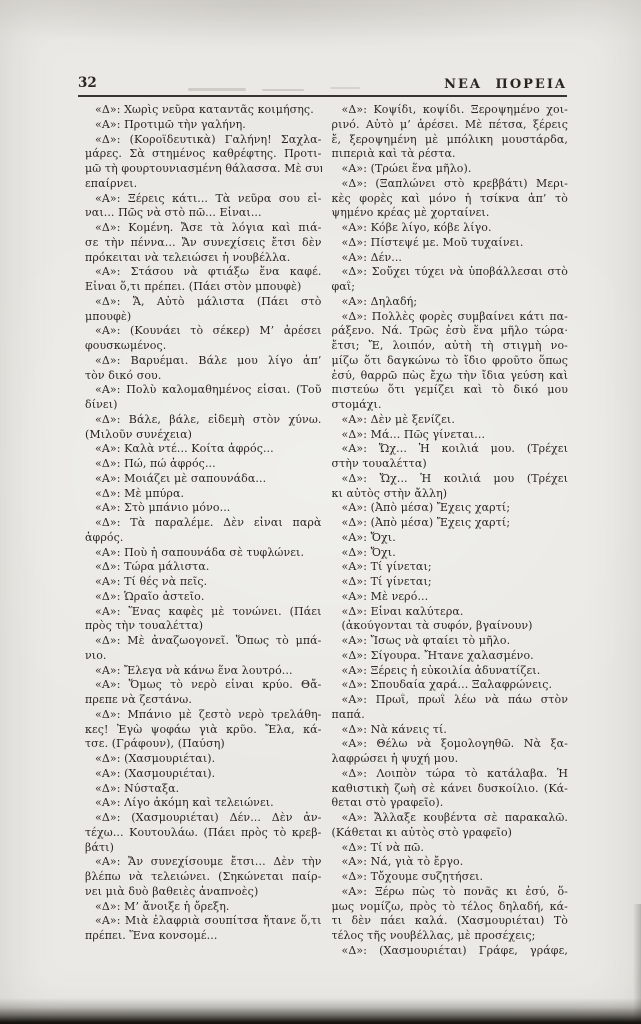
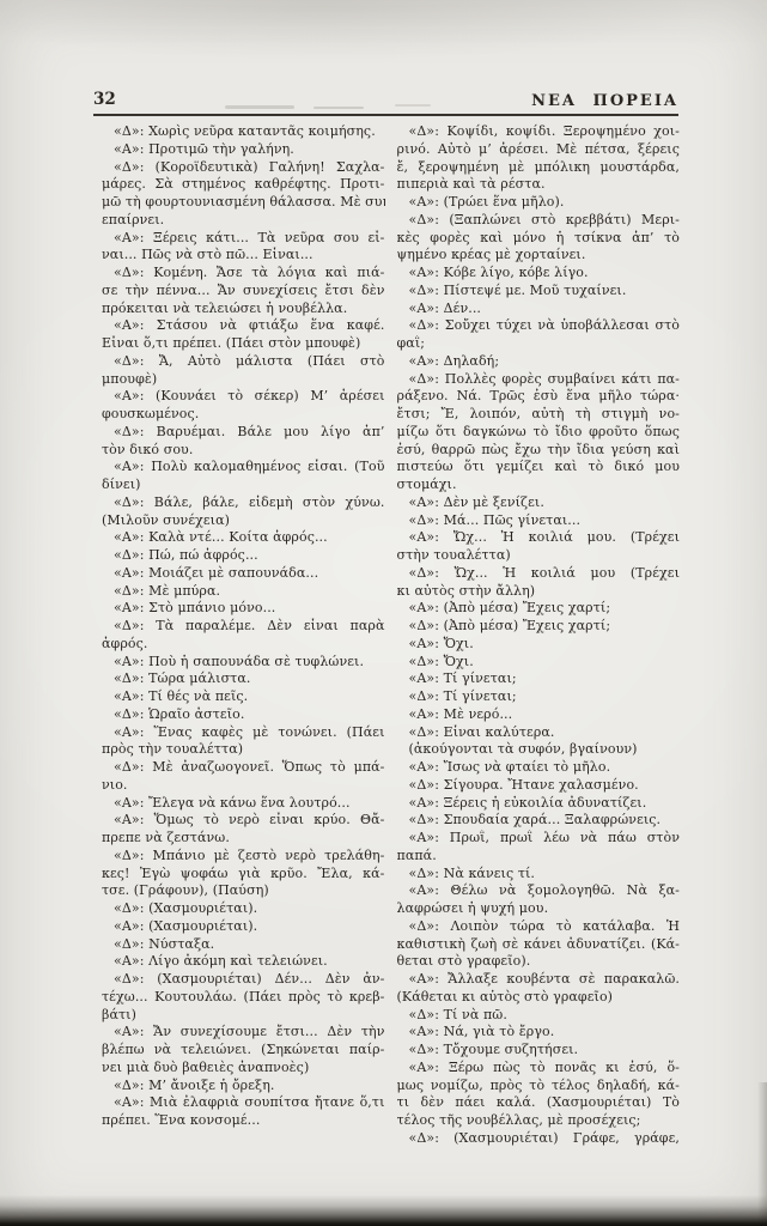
  32
  ΝΕΑ ΠΟΡΕΙΑ
  «Δ»: Χωρὶς νεῦρα καταντᾶς κοιμήσης.
  «Α»: Προτιμῶ τὴν γαλήνη.
  «Δ»: (Κοροϊδευτικὰ) Γαλήνη! Σαχλα-
  μάρες. Σὰ στημένος καθρέφτης. Προτι-
  μῶ τὴ φουρτουνιασμένη θάλασσα. Μὲ συ
  επαίρνει.
  «Α»: Ξέρεις κάτι... Τὰ νεῦρα σου εἶ-
  ναι... Πῶς νὰ στὸ πῶ... Εἶναι...
  «Δ»: Κομένη. Ἄσε τὰ λόγια καὶ πιά-
  σε τὴν πέννα... Ἄν συνεχίσεις ἔτσι δὲν
  πρόκειται νὰ τελειώσει ἡ νουβέλλα.
  «Α»: Στάσου νὰ φτιάξω ἕνα καφέ.
  Εἶναι ὅ,τι πρέπει. (Πάει στὸν μπουφὲ)
  «Δ»: Ἄ, Αὐτὸ μάλιστα (Πάει στὸ
  μπουφὲ)
  «Α»: (Κουνάει τὸ σέκερ) Μ’ ἀρέσει
  φουσκωμένος.
  «Δ»: Βαρυέμαι. Βάλε μου λίγο ἀπ’
  τὸν δικό σου.
  «Α»: Πολὺ καλομαθημένος εἶσαι. (Τοῦ
  δίνει)
  «Δ»: Βάλε, βάλε, εἰδεμὴ στὸν χύνω.
  (Μιλοῦν συνέχεια)
  «Α»: Καλὰ ντέ... Κοίτα ἀφρός...
  «Δ»: Πώ, πώ ἀφρός...
  «Α»: Μοιάζει μὲ σαπουνάδα...
  «Δ»: Μὲ μπύρα.
  «Α»: Στὸ μπάνιο μόνο...
  «Δ»: Τὰ παραλέμε. Δὲν εἶναι παρὰ
  ἀφρός.
  «Α»: Ποὺ ἡ σαπουνάδα σὲ τυφλώνει.
  «Δ»: Τώρα μάλιστα.
  «Α»: Τί θές νὰ πεῖς.
  «Δ»: Ὡραῖο ἀστεῖο.
  «Α»: Ἕνας καφὲς μὲ τονώνει. (Πάει
  πρὸς τὴν τουαλέττα)
  «Δ»: Μὲ ἀναζωογονεῖ. Ὅπως τὸ μπά-
  νιο.
  «Α»: Ἔλεγα νὰ κάνω ἕνα λουτρό...
  «Α»: Ὅμως τὸ νερὸ εἶναι κρύο. Θἄ-
  πρεπε νὰ ζεστάνω.
  «Δ»: Μπάνιο μὲ ζεστὸ νερὸ τρελάθη-
  κες! Ἐγὼ ψοφάω γιὰ κρῦο. Ἔλα, κά-
  τσε. (Γράφουν), (Παύση)
  «Δ»: (Χασμουριέται).
  «Α»: (Χασμουριέται).
  «Δ»: Νύσταξα.
  «Α»: Λίγο ἀκόμη καὶ τελειώνει.
  «Δ»: (Χασμουριέται) Δέν... Δὲν ἀν-
  τέχω... Κουτουλάω. (Πάει πρὸς τὸ κρεβ-
  βάτι)
  «Α»: Ἄν συνεχίσουμε ἔτσι... Δὲν τὴν
  βλέπω νὰ τελειώνει. (Σηκώνεται παίρ-
  νει μιὰ δυὸ βαθειὲς ἀναπνοὲς)
  «Δ»: Μ’ ἄνοιξε ἡ ὄρεξη.
  «Α»: Μιὰ ἐλαφριὰ σουπίτσα ἤτανε ὅ,τι
  πρέπει. Ἕνα κονσομέ...
  «Δ»: Κοψίδι, κοψίδι. Ξεροψημένο χοι-
  ρινό. Αὐτὸ μ’ ἀρέσει. Μὲ πέτσα, ξέρεις
  ἔ, ξεροψημένη μὲ μπόλικη μουστάρδα,
  πιπεριὰ καὶ τὰ ρέστα.
  «Α»: (Τρώει ἕνα μῆλο).
  «Δ»: (Ξαπλώνει στὸ κρεββάτι) Μερι-
  κὲς φορὲς καὶ μόνο ἡ τσίκνα ἀπ’ τὸ
  ψημένο κρέας μὲ χορταίνει.
  «Α»: Κόβε λίγο, κόβε λίγο.
  «Δ»: Πίστεψέ με. Μοῦ τυχαίνει.
  «Α»: Δέν...
  «Δ»: Σοὔχει τύχει νὰ ὑποβάλλεσαι στὸ
  φαΐ;
  «Α»: Δηλαδή;
  «Δ»: Πολλὲς φορὲς συμβαίνει κάτι πα-
  ράξενο. Νά. Τρῶς ἐσὺ ἕνα μῆλο τώρα·
  ἔτσι; Ἔ, λοιπόν, αὐτὴ τὴ στιγμὴ νο-
  μίζω ὅτι δαγκώνω τὸ ἴδιο φροῦτο ὅπως
  ἐσύ, θαρρῶ πὼς ἔχω τὴν ἴδια γεύση καὶ
  πιστεύω ὅτι γεμίζει καὶ τὸ δικό μου
  στομάχι.
  «Α»: Δὲν μὲ ξενίζει.
  «Δ»: Μά... Πῶς γίνεται...
  «Α»: Ὤχ... Ἡ κοιλιά μου. (Τρέχει
  στὴν τουαλέττα)
  «Δ»: Ὤχ... Ἡ κοιλιά μου (Τρέχει
  κι αὐτὸς στὴν ἄλλη)
  «Α»: (Ἀπὸ μέσα) Ἔχεις χαρτί;
  «Δ»: (Ἀπὸ μέσα) Ἔχεις χαρτί;
  «Α»: Ὄχι.
  «Δ»: Ὄχι.
  «Α»: Τί γίνεται;
  «Δ»: Τί γίνεται;
  «Α»: Μὲ νερό...
  «Δ»: Εἶναι καλύτερα.
  (ἀκούγονται τὰ συφόν, βγαίνουν)
  «Α»: Ἴσως νὰ φταίει τὸ μῆλο.
  «Δ»: Σίγουρα. Ἤτανε χαλασμένο.
  «Α»: Ξέρεις ἡ εὐκοιλία ἀδυνατίζει.
  «Δ»: Σπουδαία χαρά... Ξαλαφρώνεις.
  «Α»: Πρωΐ, πρωΐ λέω νὰ πάω στὸν
  παπά.
  «Δ»: Νὰ κάνεις τί.
  «Α»: Θέλω νὰ ξομολογηθῶ. Νὰ ξα-
  λαφρώσει ἡ ψυχή μου.
  «Δ»: Λοιπὸν τώρα τὸ κατάλαβα. Ἡ
- καθιστικὴ ζωὴ σὲ κάνει δυσκοίλιο. (Κά-
+ καθιστικὴ ζωὴ σὲ κάνει ἀδυνατίζει. (Κά-
  θεται στὸ γραφεῖο).
  «Α»: Ἄλλαξε κουβέντα σὲ παρακαλῶ.
  (Κάθεται κι αὐτὸς στὸ γραφεῖο)
  «Δ»: Τί νὰ πῶ.
  «Α»: Νά, γιὰ τὸ ἔργο.
  «Δ»: Τὄχουμε συζητήσει.
  «Α»: Ξέρω πὼς τὸ πονᾶς κι ἐσύ, ὅ-
  μως νομίζω, πρὸς τὸ τέλος δηλαδή, κά-
  τι δὲν πάει καλά. (Χασμουριέται) Τὸ
  τέλος τῆς νουβέλλας, μὲ προσέχεις;
  «Δ»: (Χασμουριέται) Γράφε, γράφε,
